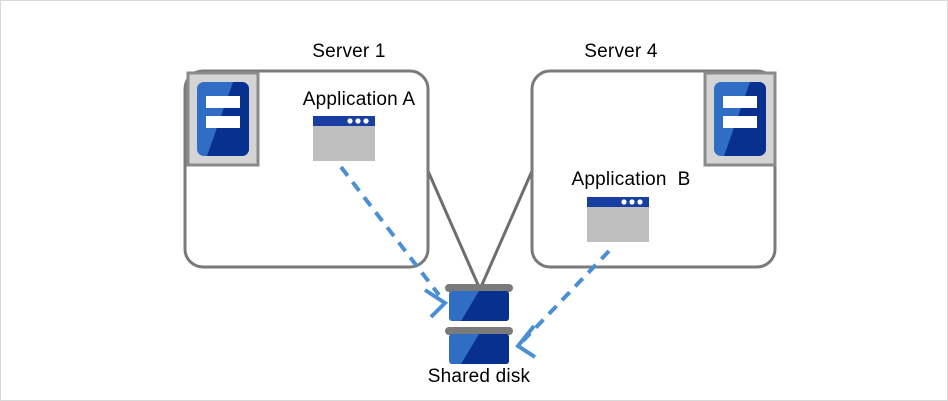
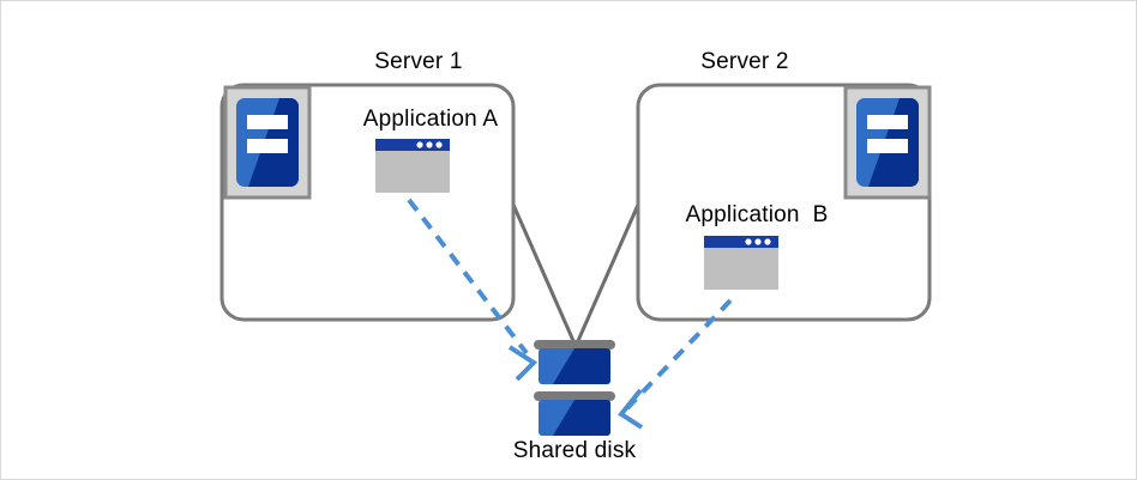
  Server 1
- Server 4
+ Server 2
  Application A
  Application B
  Shared disk
